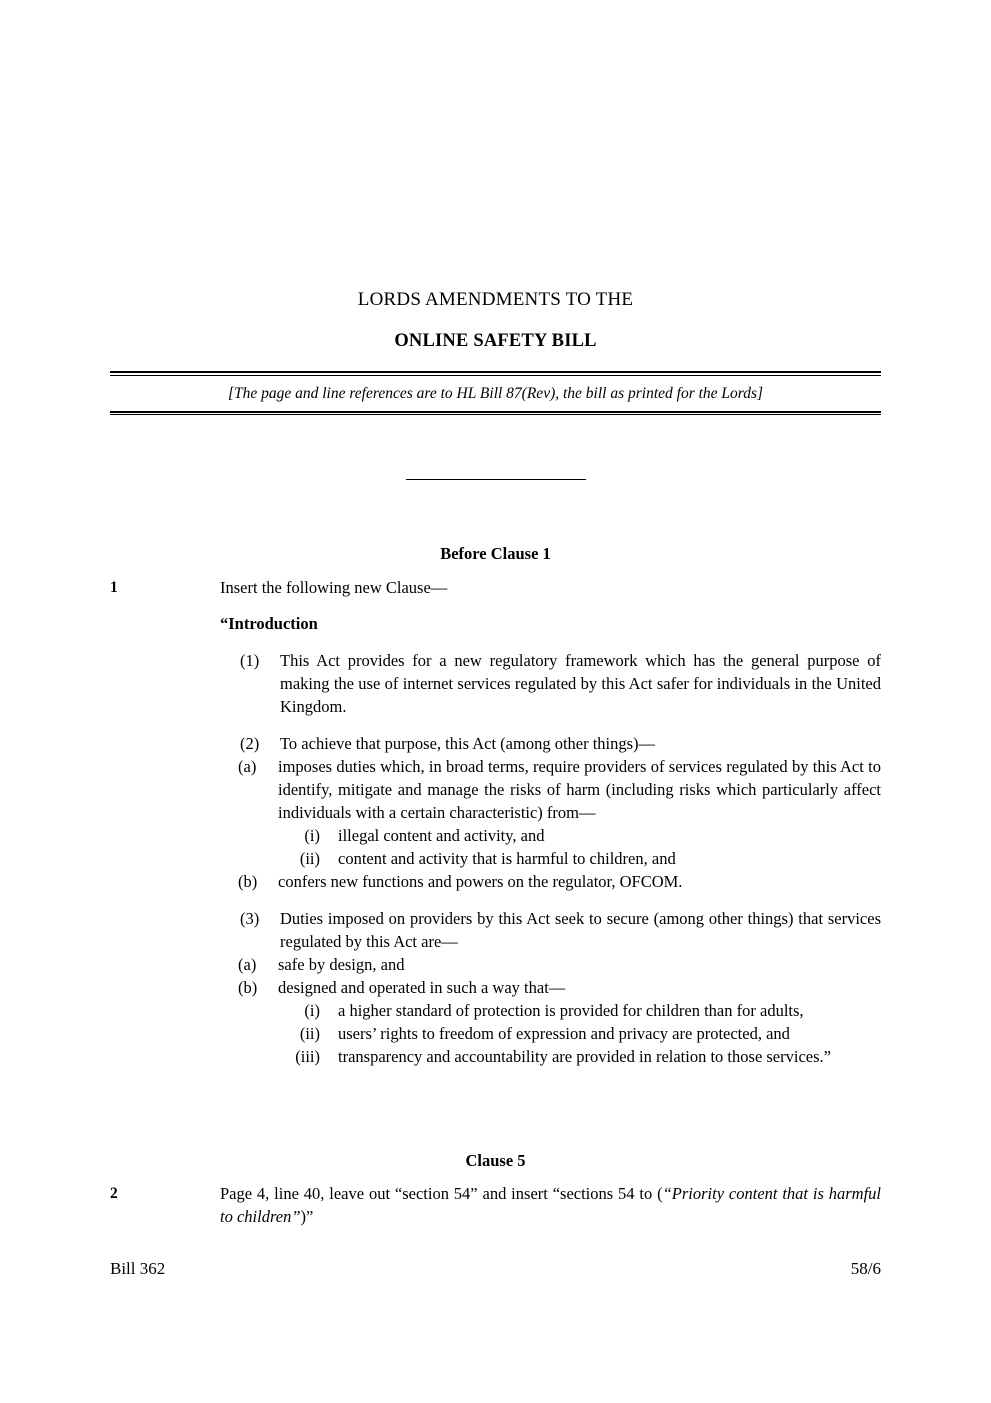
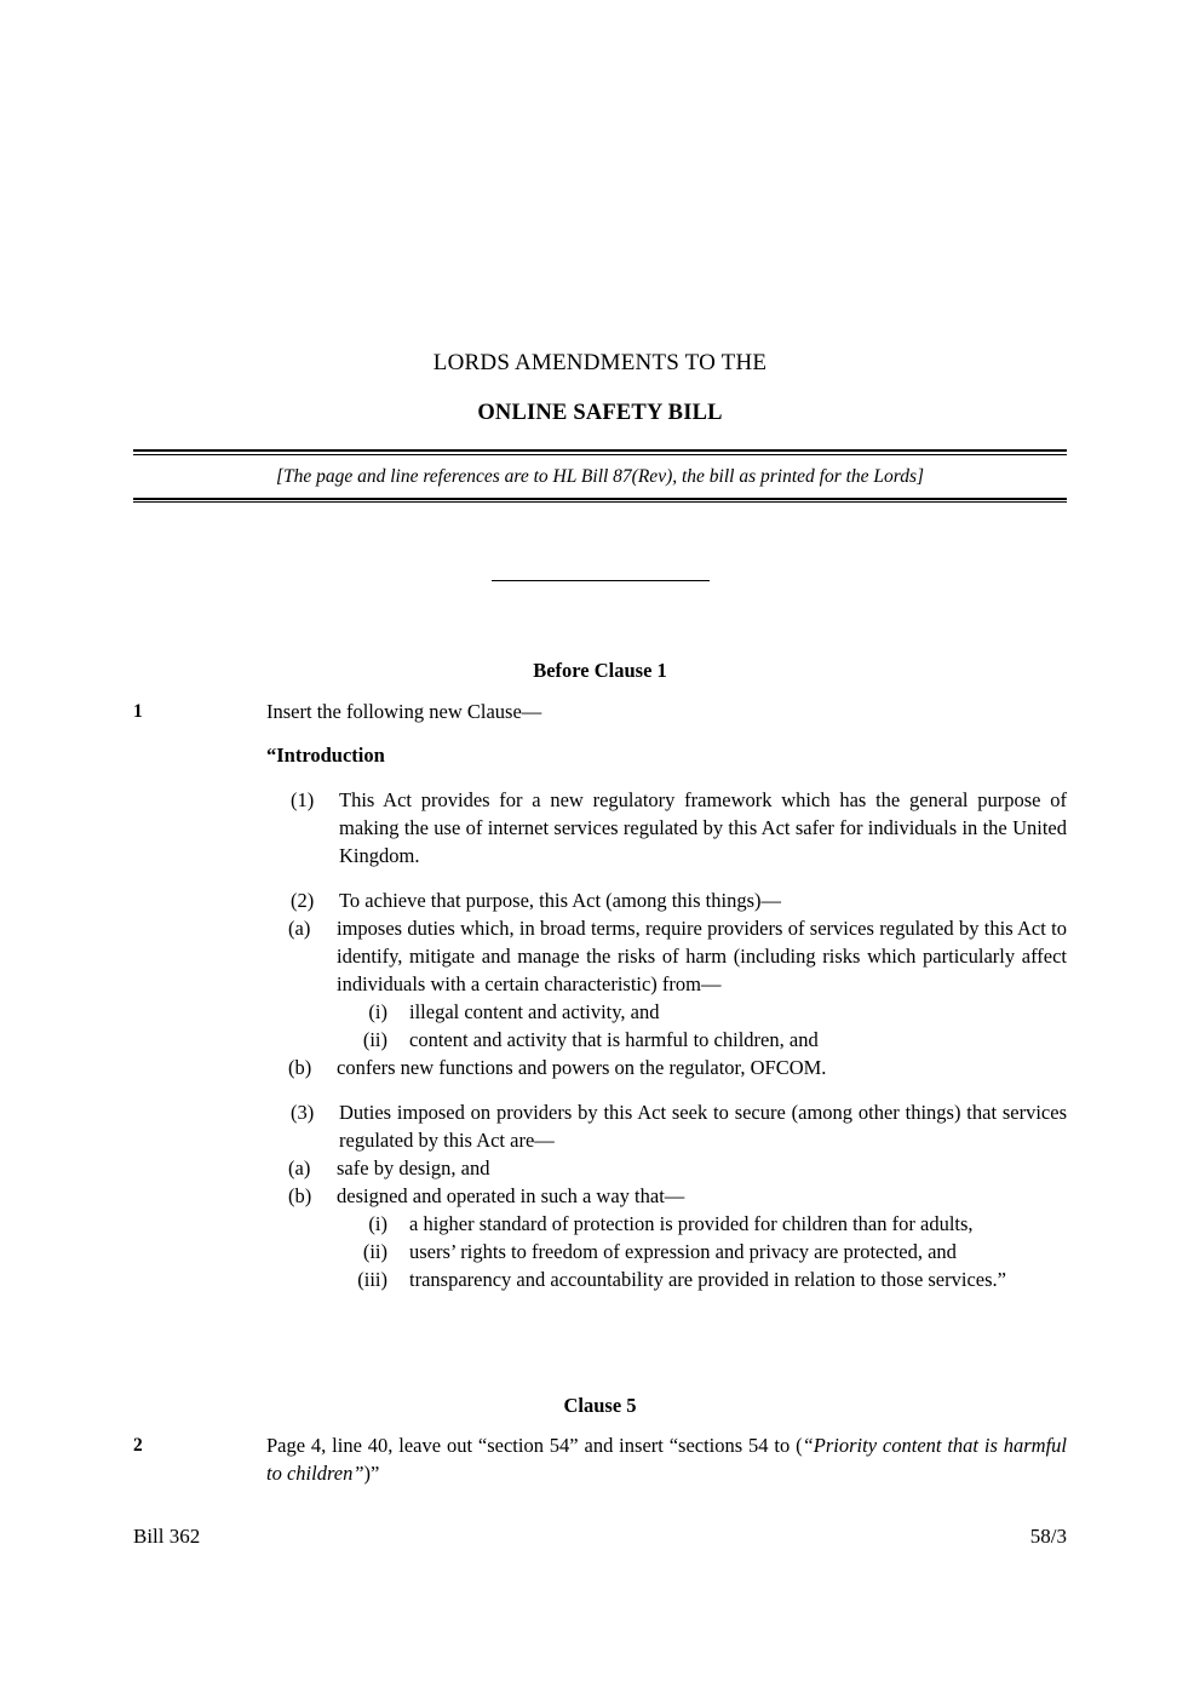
  LORDS AMENDMENTS TO THE
  ONLINE SAFETY BILL
  [The page and line references are to HL Bill 87(Rev), the bill as printed for the Lords]
  Before Clause 1
  1
  Insert the following new Clause—
  “Introduction
  (1)
  This Act provides for a new regulatory framework which has the general purpose of making the use of internet services regulated by this Act safer for individuals in the United Kingdom.
  (2)
- To achieve that purpose, this Act (among other things)—
+ To achieve that purpose, this Act (among this things)—
  (a)
  imposes duties which, in broad terms, require providers of services regulated by this Act to identify, mitigate and manage the risks of harm (including risks which particularly affect individuals with a certain characteristic) from—
  (i)
  illegal content and activity, and
  (ii)
  content and activity that is harmful to children, and
  (b)
  confers new functions and powers on the regulator, OFCOM.
  (3)
  Duties imposed on providers by this Act seek to secure (among other things) that services regulated by this Act are—
  (a)
  safe by design, and
  (b)
  designed and operated in such a way that—
  (i)
  a higher standard of protection is provided for children than for adults,
  (ii)
  users’ rights to freedom of expression and privacy are protected, and
  (iii)
  transparency and accountability are provided in relation to those services.”
  Clause 5
  2
  Page 4, line 40, leave out “section 54” and insert “sections 54 to (“Priority content that is harmful to children”)”
  Bill 362
- 58/6
+ 58/3
